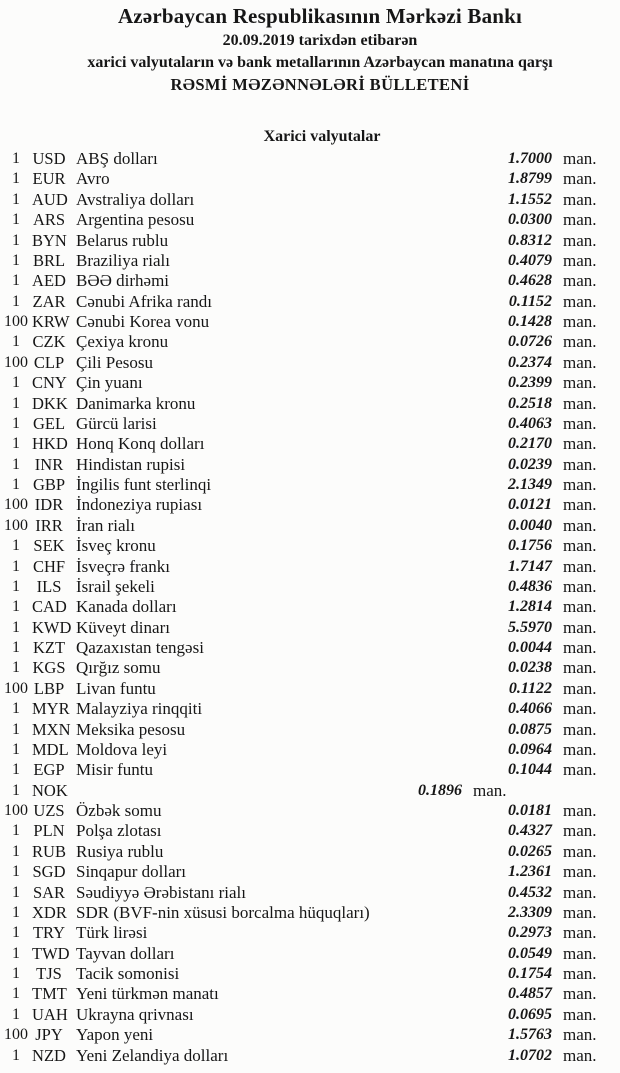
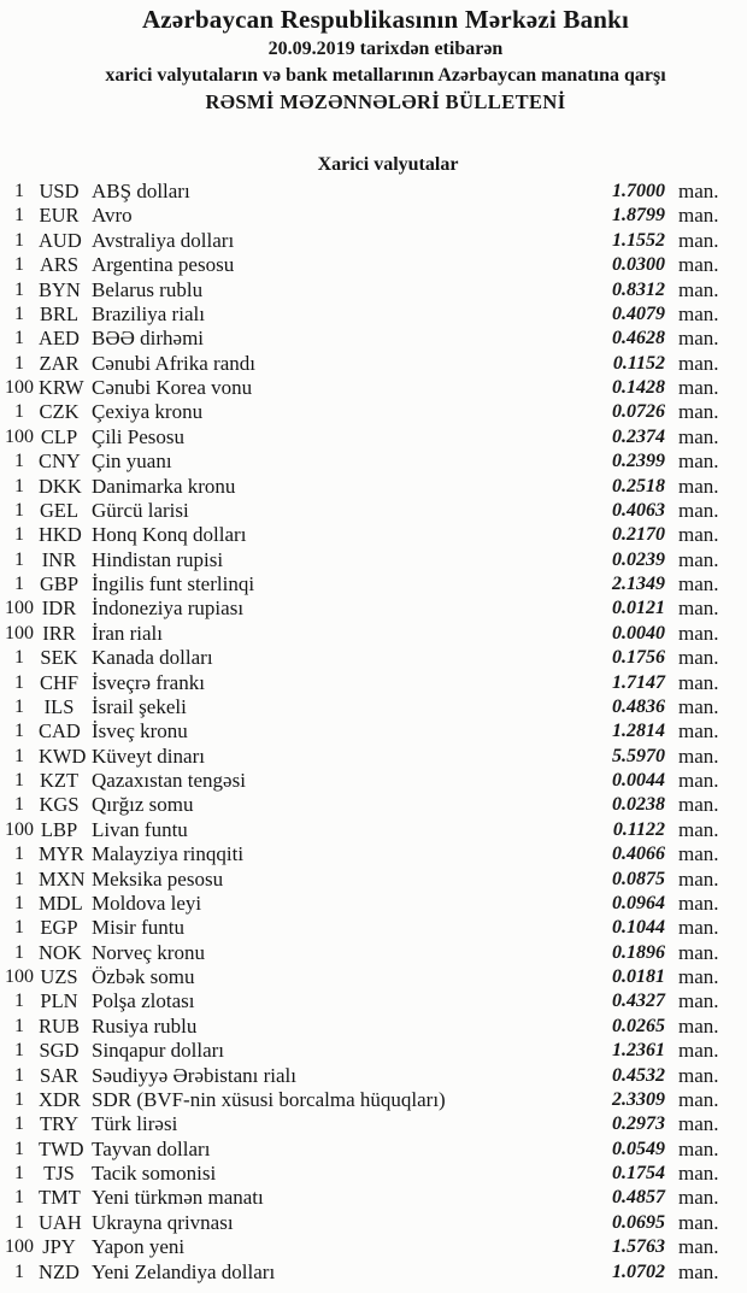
  Azərbaycan Respublikasının Mərkəzi Bankı
  20.09.2019 tarixdən etibarən
  xarici valyutaların və bank metallarının Azərbaycan manatına qarşı
  RƏSMİ MƏZƏNNƏLƏRİ BÜLLETENİ
  Xarici valyutalar
  1
  USD
  ABŞ dolları
  1.7000
  man.
  1
  EUR
  Avro
  1.8799
  man.
  1
  AUD
  Avstraliya dolları
  1.1552
  man.
  1
  ARS
  Argentina pesosu
  0.0300
  man.
  1
  BYN
  Belarus rublu
  0.8312
  man.
  1
  BRL
  Braziliya rialı
  0.4079
  man.
  1
  AED
  BƏƏ dirhəmi
  0.4628
  man.
  1
  ZAR
  Cənubi Afrika randı
  0.1152
  man.
  100
  KRW
  Cənubi Korea vonu
  0.1428
  man.
  1
  CZK
  Çexiya kronu
  0.0726
  man.
  100
  CLP
  Çili Pesosu
  0.2374
  man.
  1
  CNY
  Çin yuanı
  0.2399
  man.
  1
  DKK
  Danimarka kronu
  0.2518
  man.
  1
  GEL
  Gürcü larisi
  0.4063
  man.
  1
  HKD
  Honq Konq dolları
  0.2170
  man.
  1
  INR
  Hindistan rupisi
  0.0239
  man.
  1
  GBP
  İngilis funt sterlinqi
  2.1349
  man.
  100
  IDR
  İndoneziya rupiası
  0.0121
  man.
  100
  IRR
  İran rialı
  0.0040
  man.
  1
  SEK
- İsveç kronu
+ Kanada dolları
  0.1756
  man.
  1
  CHF
  İsveçrə frankı
  1.7147
  man.
  1
  ILS
  İsrail şekeli
  0.4836
  man.
  1
  CAD
- Kanada dolları
+ İsveç kronu
  1.2814
  man.
  1
  KWD
  Küveyt dinarı
  5.5970
  man.
  1
  KZT
  Qazaxıstan tengəsi
  0.0044
  man.
  1
  KGS
  Qırğız somu
  0.0238
  man.
  100
  LBP
  Livan funtu
  0.1122
  man.
  1
  MYR
  Malayziya rinqqiti
  0.4066
  man.
  1
  MXN
  Meksika pesosu
  0.0875
  man.
  1
  MDL
  Moldova leyi
  0.0964
  man.
  1
  EGP
  Misir funtu
  0.1044
  man.
  1
  NOK
+ Norveç kronu
  0.1896
  man.
  100
  UZS
  Özbək somu
  0.0181
  man.
  1
  PLN
  Polşa zlotası
  0.4327
  man.
  1
  RUB
  Rusiya rublu
  0.0265
  man.
  1
  SGD
  Sinqapur dolları
  1.2361
  man.
  1
  SAR
  Səudiyyə Ərəbistanı rialı
  0.4532
  man.
  1
  XDR
  SDR (BVF-nin xüsusi borcalma hüquqları)
  2.3309
  man.
  1
  TRY
  Türk lirəsi
  0.2973
  man.
  1
  TWD
  Tayvan dolları
  0.0549
  man.
  1
  TJS
  Tacik somonisi
  0.1754
  man.
  1
  TMT
  Yeni türkmən manatı
  0.4857
  man.
  1
  UAH
  Ukrayna qrivnası
  0.0695
  man.
  100
  JPY
  Yapon yeni
  1.5763
  man.
  1
  NZD
  Yeni Zelandiya dolları
  1.0702
  man.
